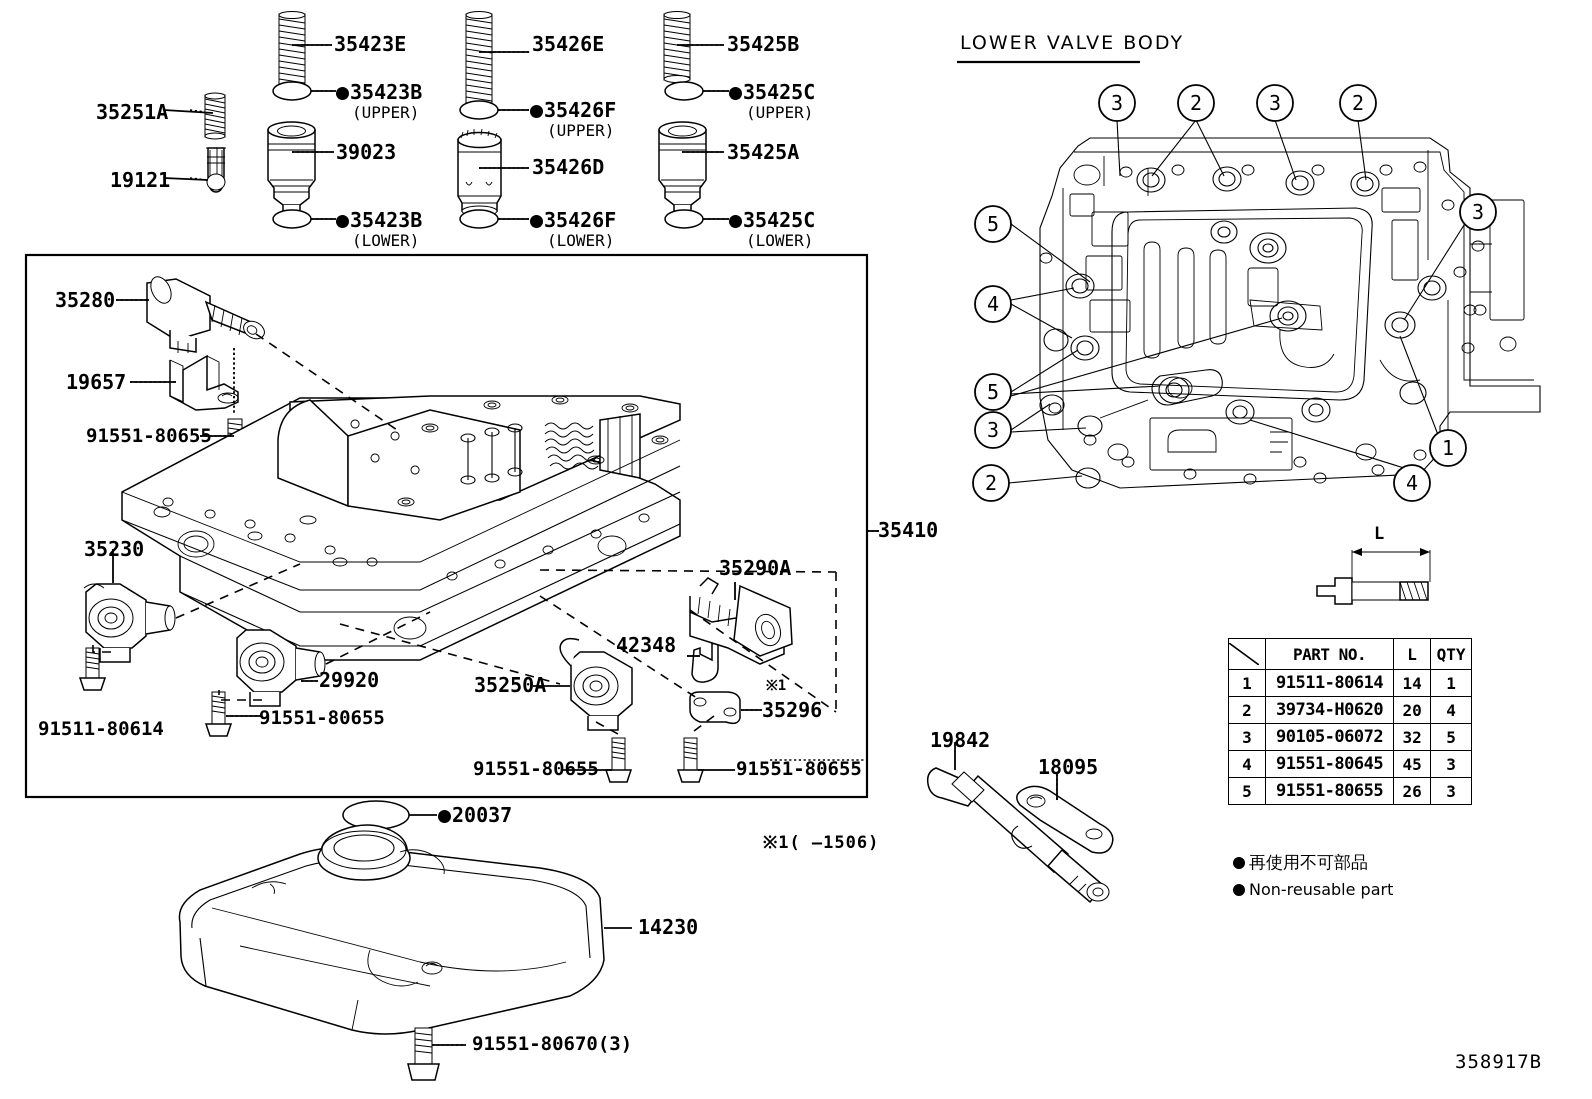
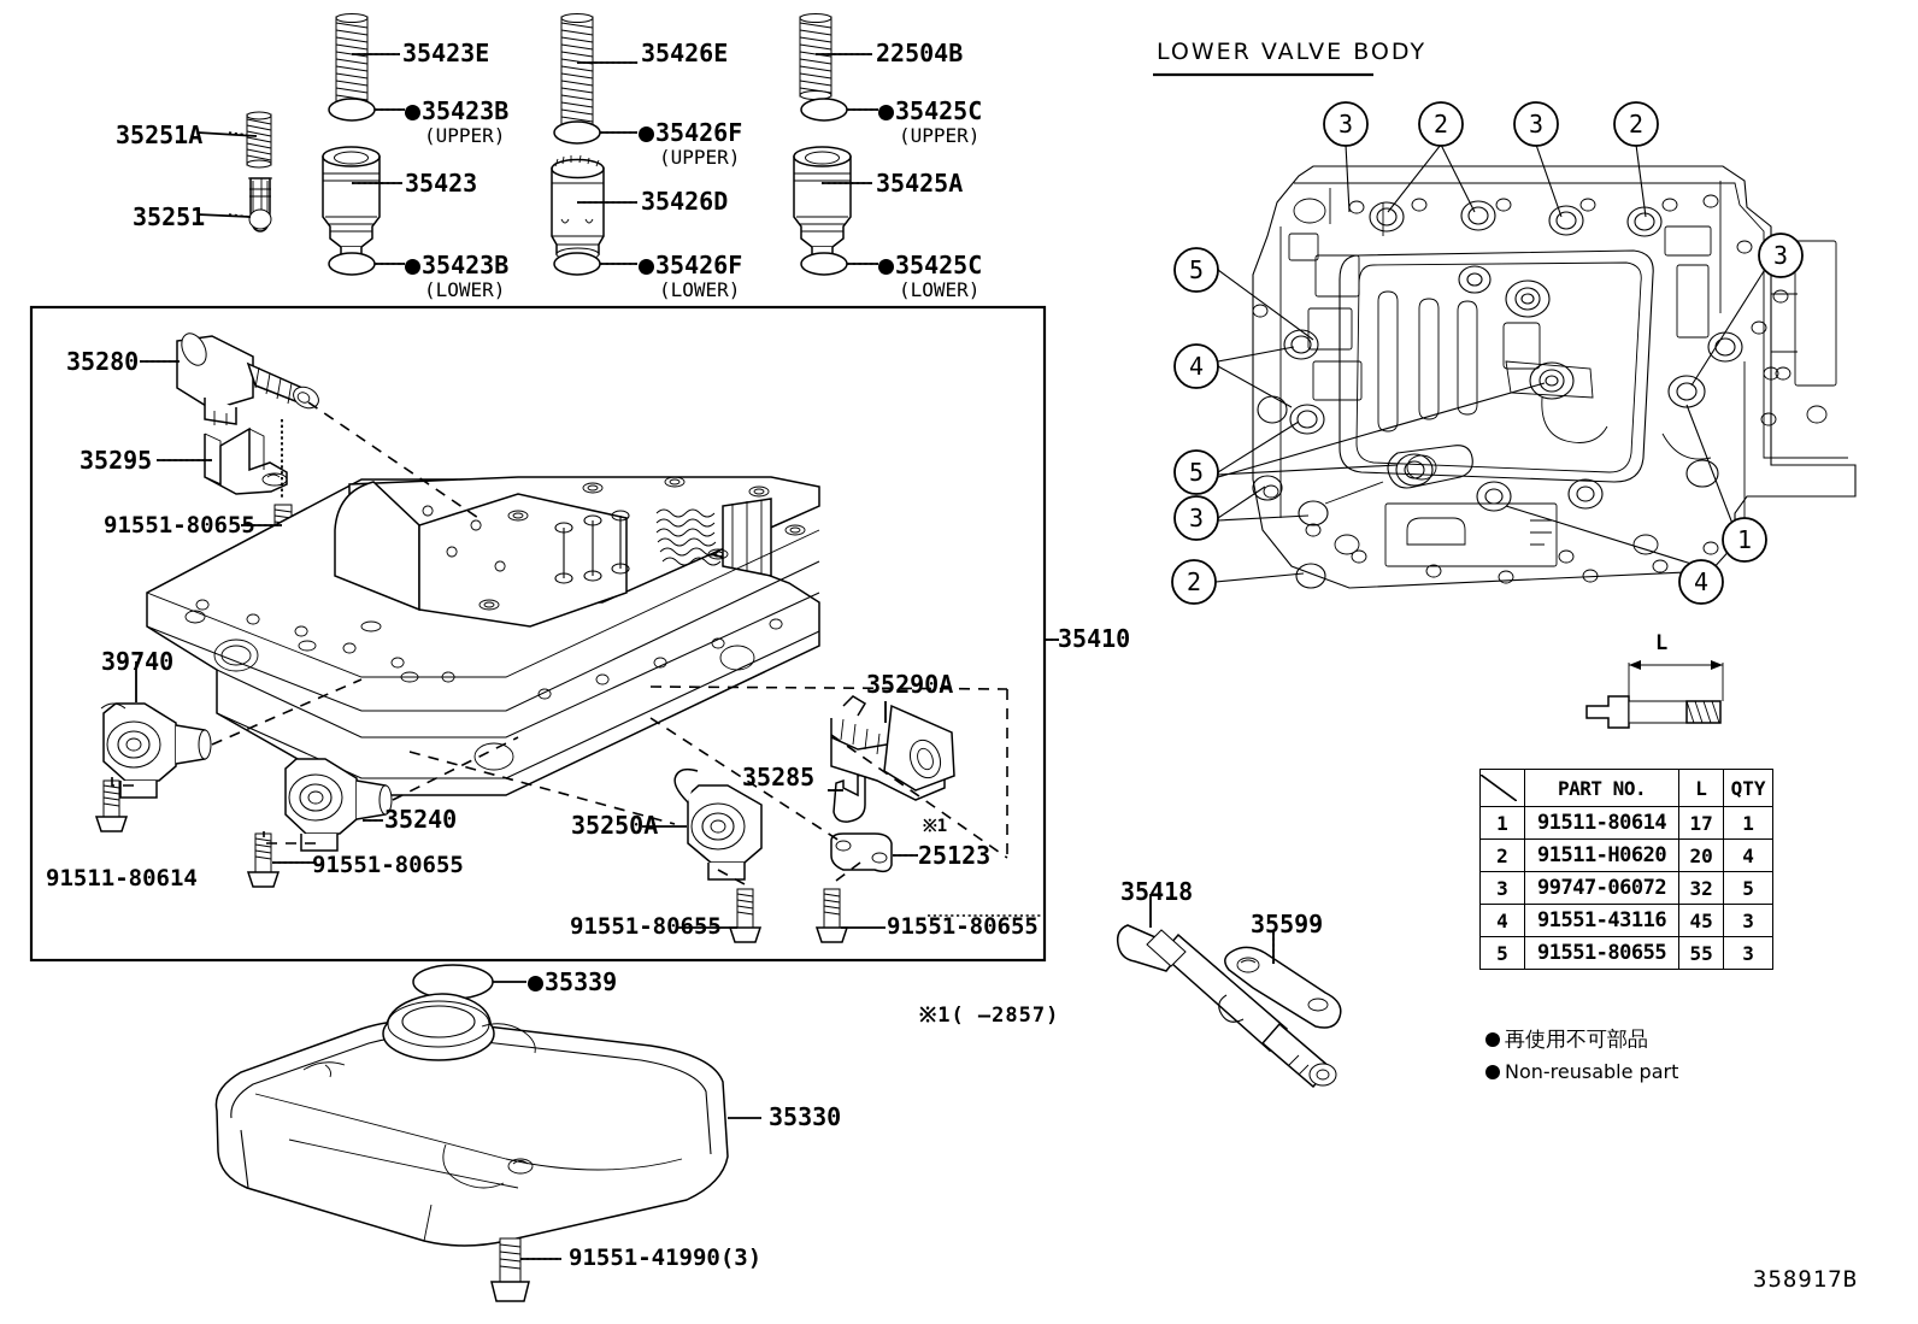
  3
  2
  3
  2
  5
  4
  5
  3
  2
  3
  1
  4
  35251A
- 19121
+ 35251
  35423E
  35423B
  (UPPER)
- 39023
+ 35423
  35423B
  (LOWER)
  35426E
  35426F
  (UPPER)
  35426D
  35426F
  (LOWER)
- 35425B
+ 22504B
  35425C
  (UPPER)
  35425A
  35425C
  (LOWER)
  35280
- 19657
+ 35295
  91551-80655
- 35230
+ 39740
  91511-80614
- 29920
+ 35240
  91551-80655
  35250A
  91551-80655
- 42348
+ 35285
- 35296
+ 25123
  ※1
  91551-80655
  35410
  35290A
- 20037
+ 35339
- 14230
+ 35330
- 91551-80670(3)
+ 91551-41990(3)
- 19842
+ 35418
- 18095
+ 35599
- ※1( –1506)
+ ※1( –2857)
  LOWER VALVE BODY
  L
  	PART NO.	L	QTY
- 1	91511-80614	14	1
+ 1	91511-80614	17	1
- 2	39734-H0620	20	4
+ 2	91511-H0620	20	4
- 3	90105-06072	32	5
+ 3	99747-06072	32	5
- 4	91551-80645	45	3
+ 4	91551-43116	45	3
- 5	91551-80655	26	3
+ 5	91551-80655	55	3
  再使用不可部品
  Non-reusable part
  358917B
